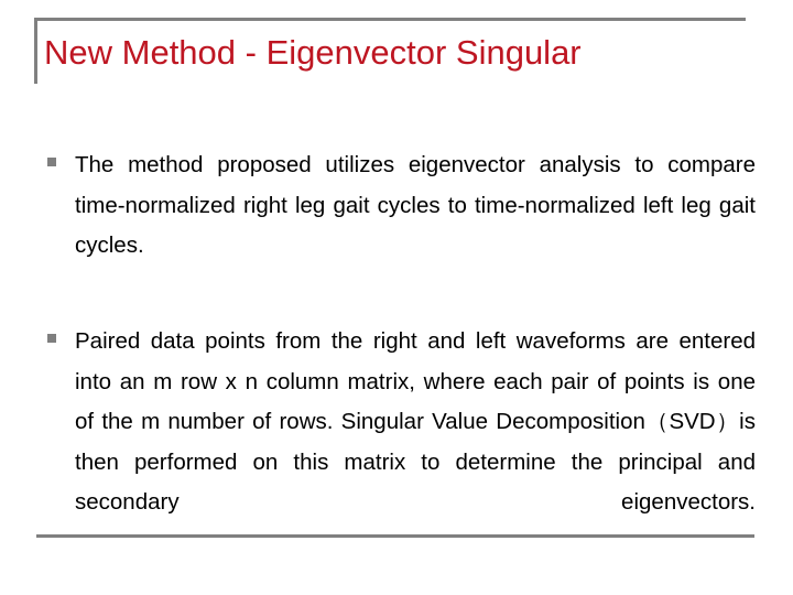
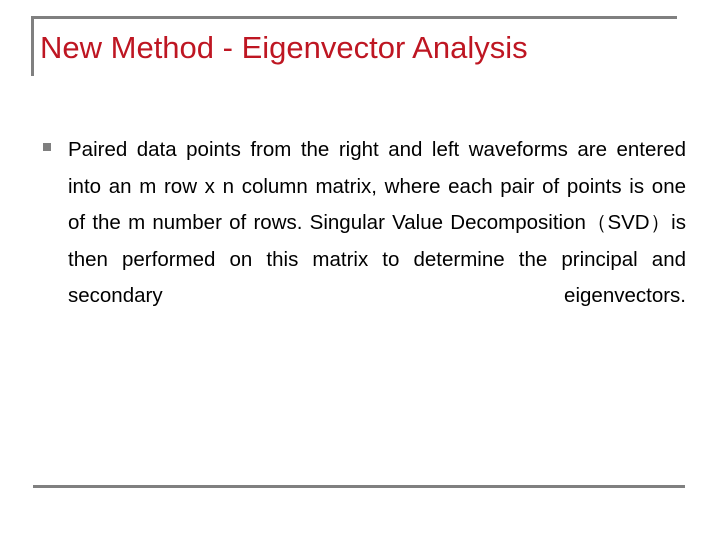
- New Method - Eigenvector Singular
+ New Method - Eigenvector Analysis
- The method proposed utilizes eigenvector analysis to compare time-normalized right leg gait cycles to time-normalized left leg gait cycles.
  Paired data points from the right and left waveforms are entered into an m row x n column matrix, where each pair of points is one of the m number of rows. Singular Value Decomposition（SVD）is then performed on this matrix to determine the principal and secondary eigenvectors.
